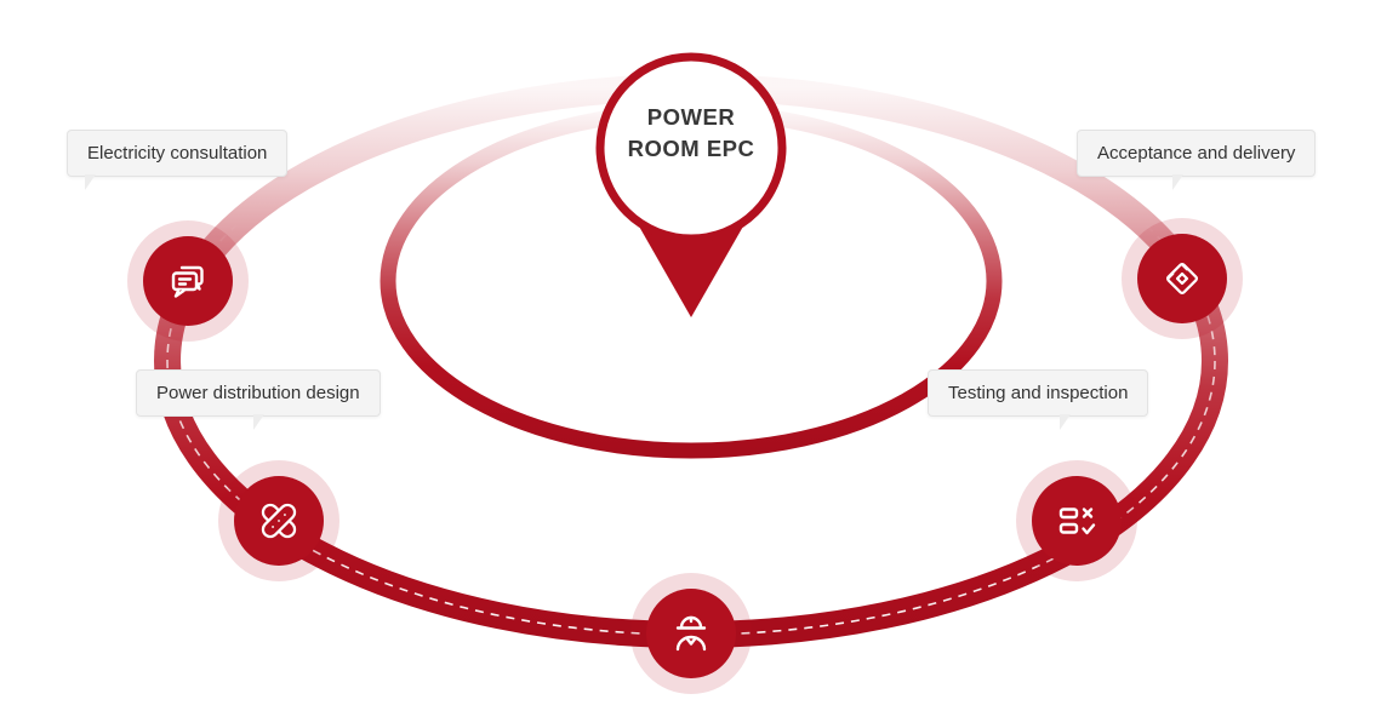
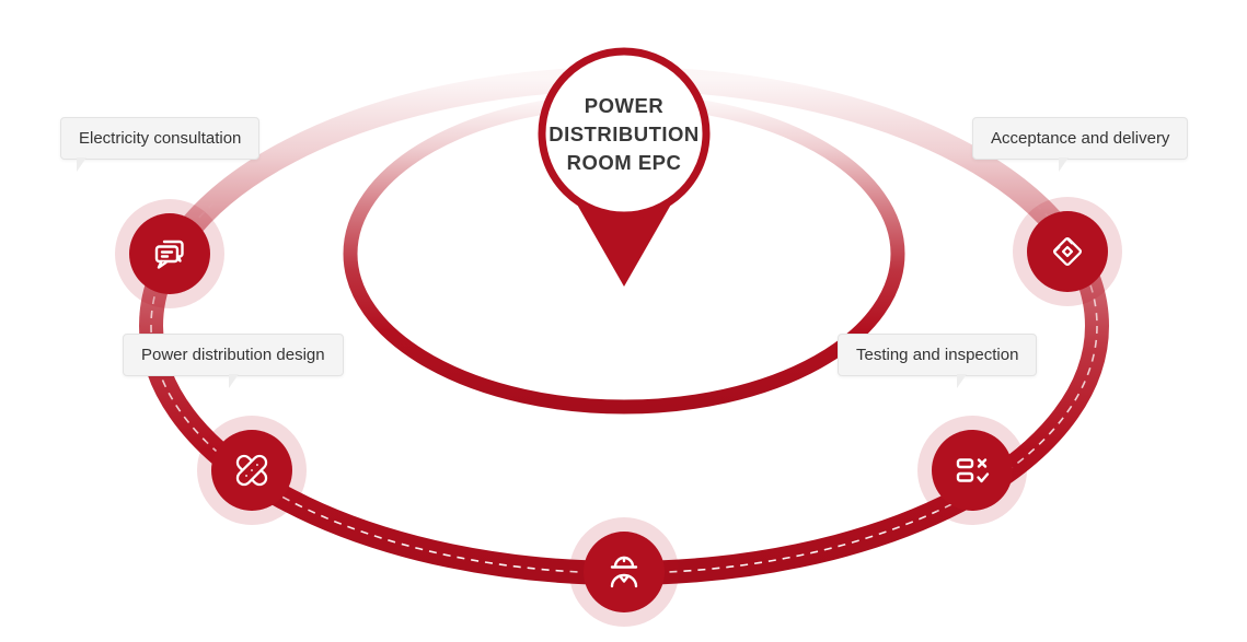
  POWER
+ DISTRIBUTION
  ROOM EPC
  Electricity consultation
  Power distribution design
  Testing and inspection
  Acceptance and delivery
